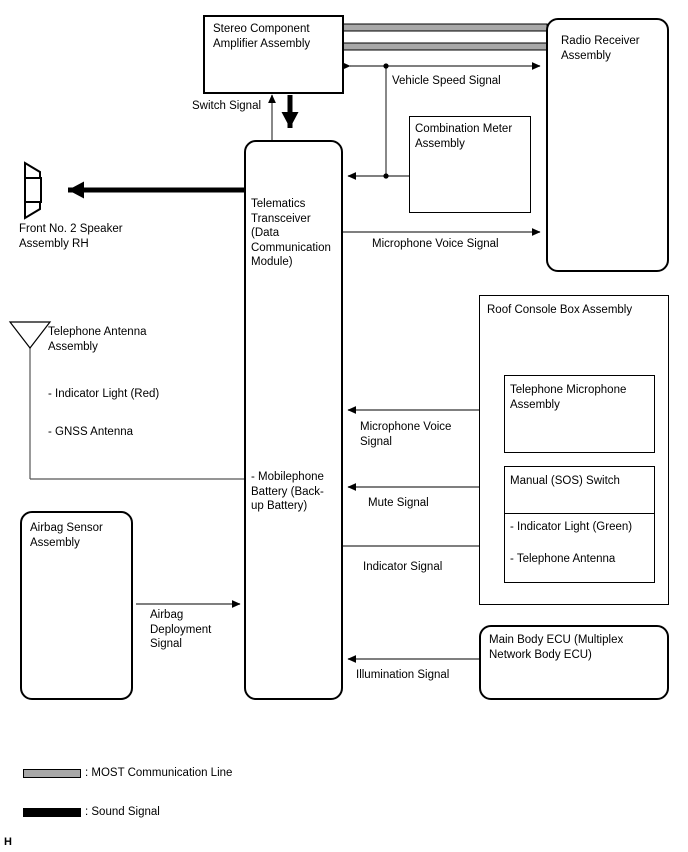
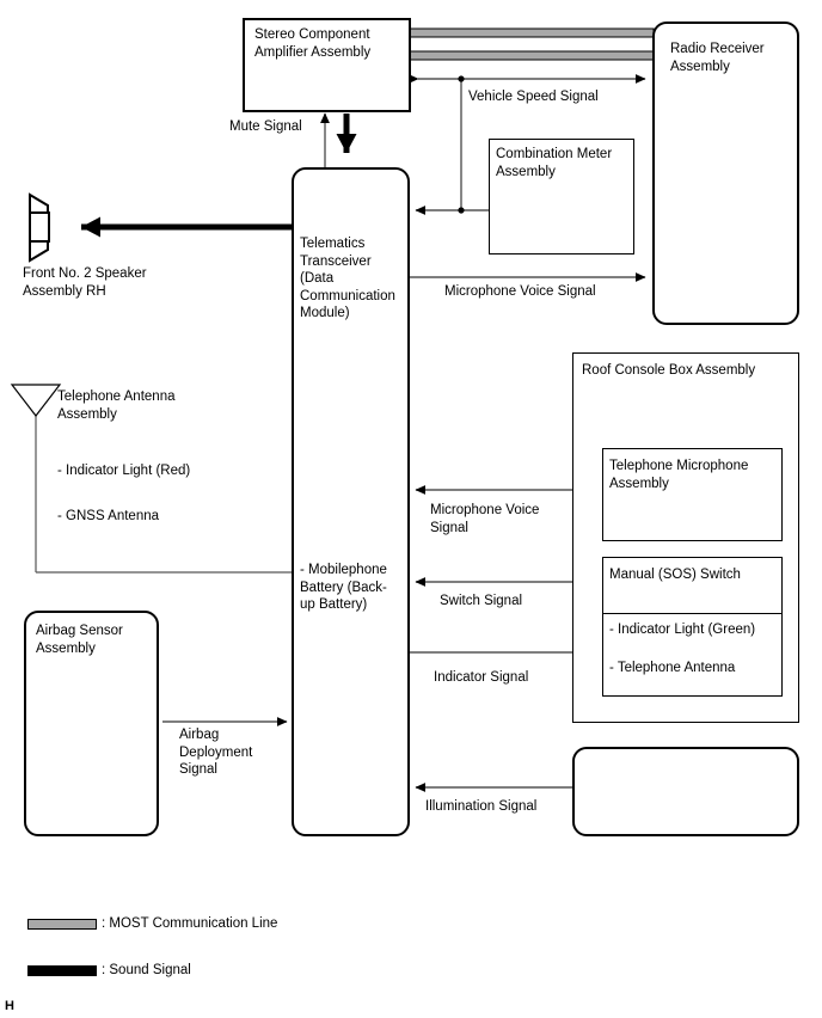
  Stereo Component
  Amplifier Assembly
  Radio Receiver
  Assembly
  Combination Meter
  Assembly
  Telematics
  Transceiver
  (Data
  Communication
  Module)
  - Mobilephone
  Battery (Back-
  up Battery)
  Front No. 2 Speaker
  Assembly RH
  Telephone Antenna
  Assembly
  - Indicator Light (Red)
  - GNSS Antenna
  Airbag Sensor
  Assembly
  Roof Console Box Assembly
  Telephone Microphone
  Assembly
  Manual (SOS) Switch
  - Indicator Light (Green)
  - Telephone Antenna
- Main Body ECU (Multiplex
- Network Body ECU)
- Switch Signal
+ Mute Signal
  Vehicle Speed Signal
  Microphone Voice Signal
  Microphone Voice
  Signal
- Mute Signal
+ Switch Signal
  Indicator Signal
  Illumination Signal
  Airbag
  Deployment
  Signal
  : MOST Communication Line
  : Sound Signal
  H
